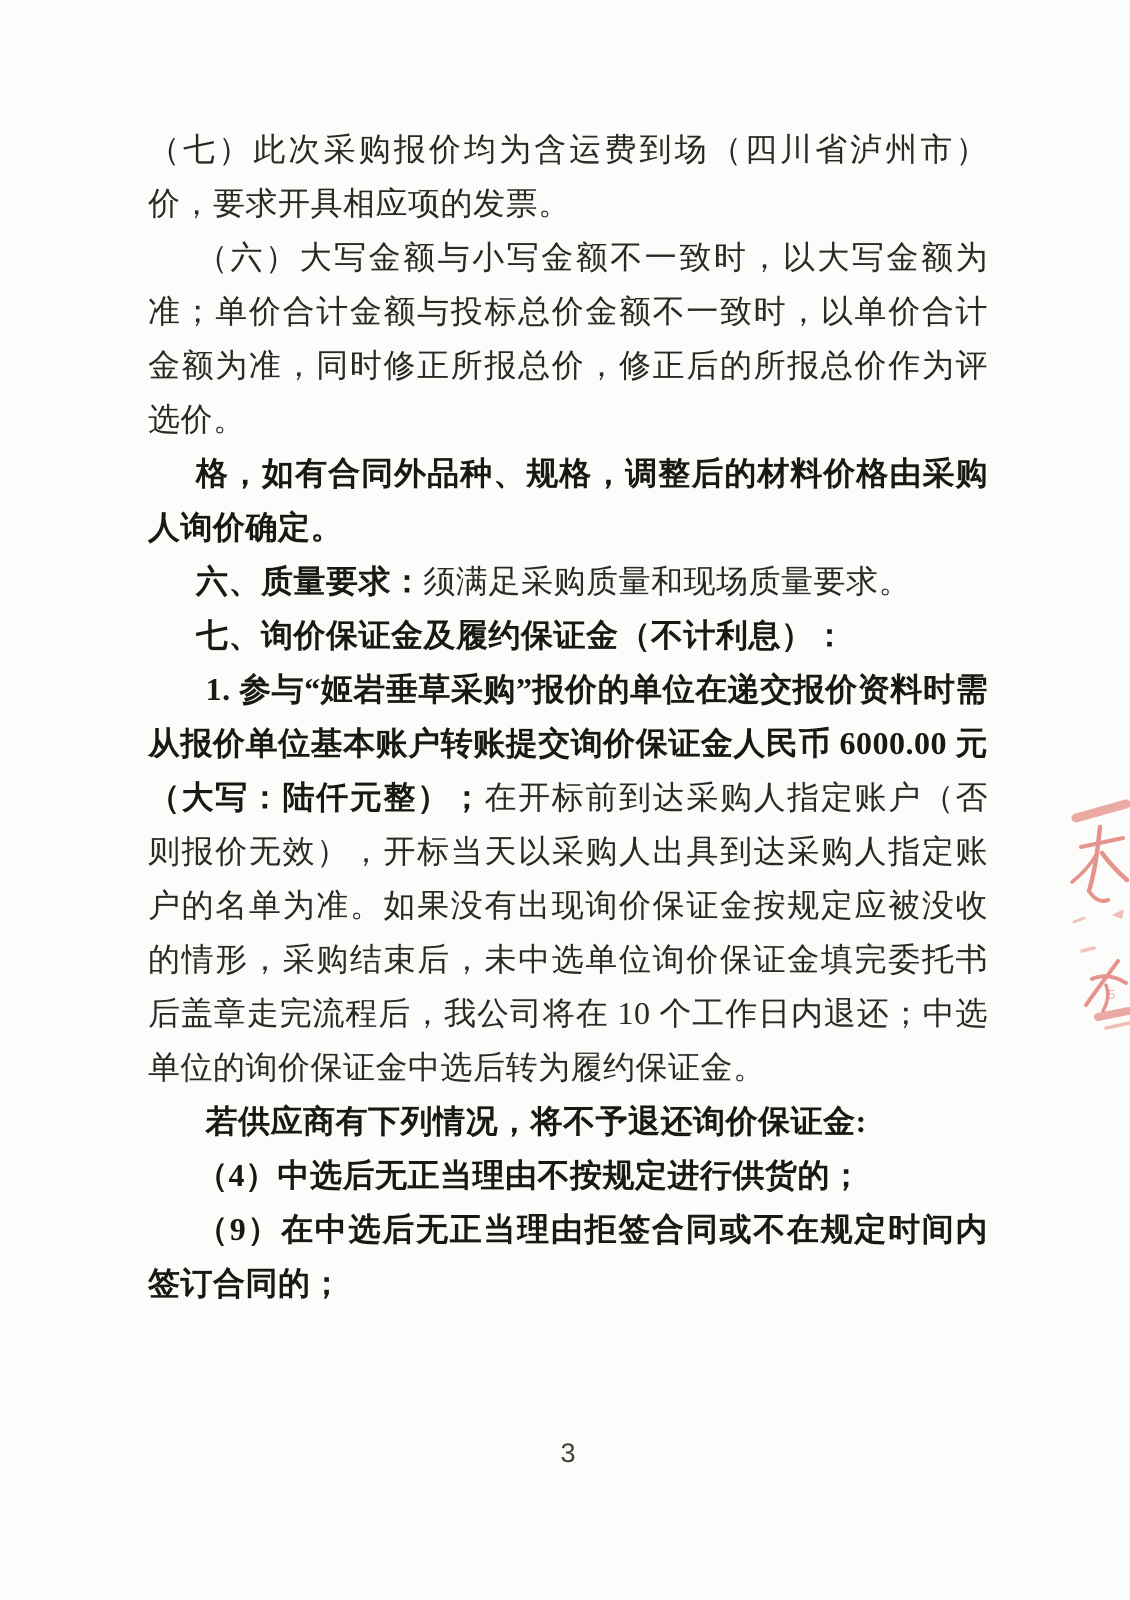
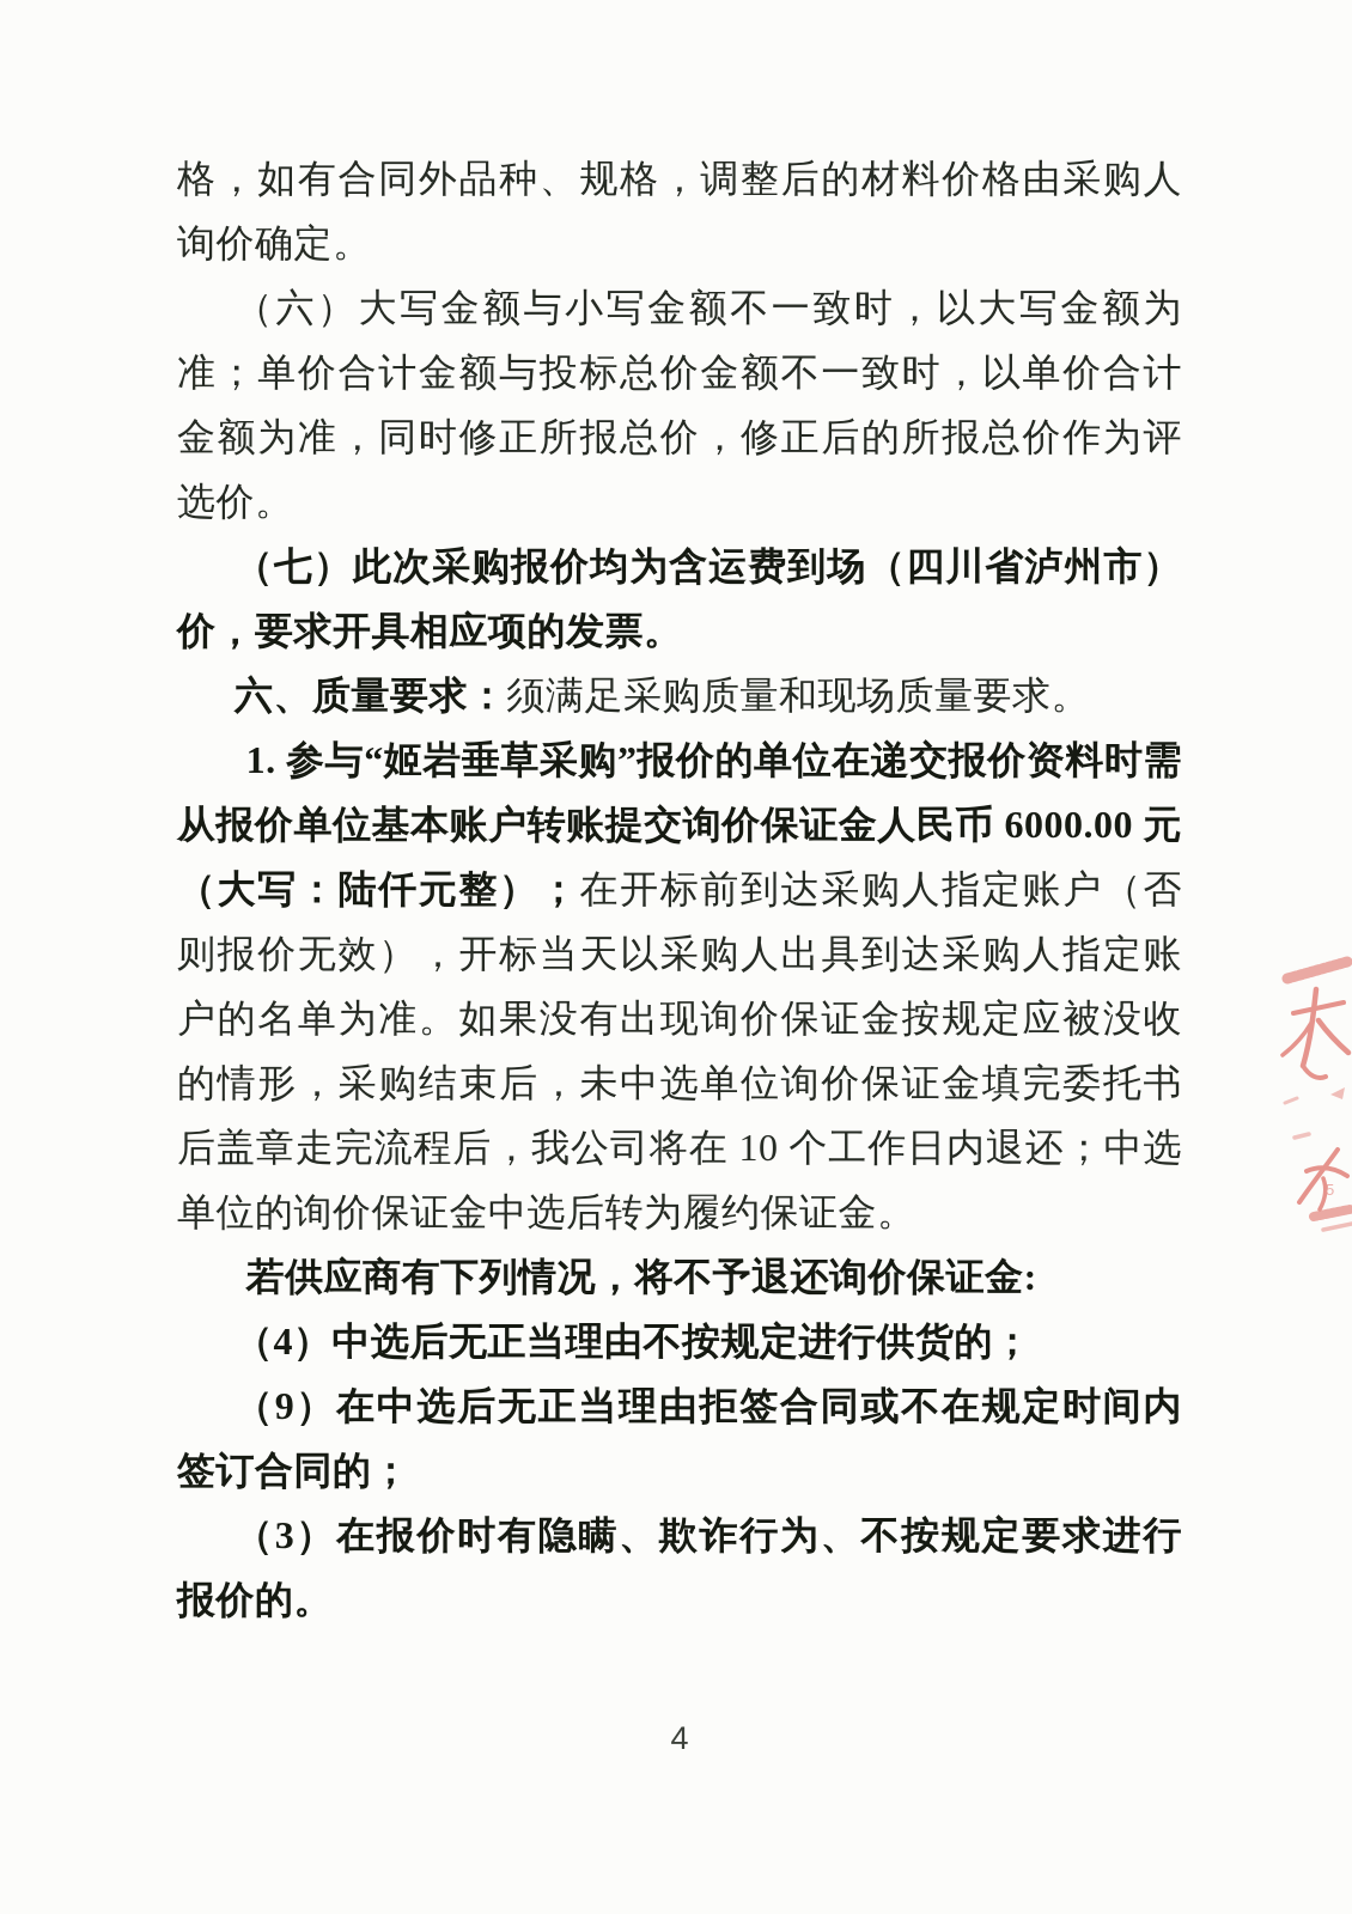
- （七）此次采购报价均为含运费到场（四川省泸州市）价，要求开具相应项的发票。
+ 格，如有合同外品种、规格，调整后的材料价格由采购人询价确定。
  （六）大写金额与小写金额不一致时，以大写金额为准；单价合计金额与投标总价金额不一致时，以单价合计金额为准，同时修正所报总价，修正后的所报总价作为评选价。
- 格，如有合同外品种、规格，调整后的材料价格由采购人询价确定。
+ （七）此次采购报价均为含运费到场（四川省泸州市）价，要求开具相应项的发票。
  六、质量要求：须满足采购质量和现场质量要求。
- 七、询价保证金及履约保证金（不计利息）：
  1. 参与“姬岩垂草采购”报价的单位在递交报价资料时需从报价单位基本账户转账提交询价保证金人民币 6000.00 元（大写：陆仟元整）；在开标前到达采购人指定账户（否则报价无效），开标当天以采购人出具到达采购人指定账户的名单为准。如果没有出现询价保证金按规定应被没收的情形，采购结束后，未中选单位询价保证金填完委托书后盖章走完流程后，我公司将在 10 个工作日内退还；中选单位的询价保证金中选后转为履约保证金。
  若供应商有下列情况，将不予退还询价保证金:
  （4）中选后无正当理由不按规定进行供货的；
  （9）在中选后无正当理由拒签合同或不在规定时间内签订合同的；
+ （3）在报价时有隐瞒、欺诈行为、不按规定要求进行报价的。
  5
- 3
+ 4
